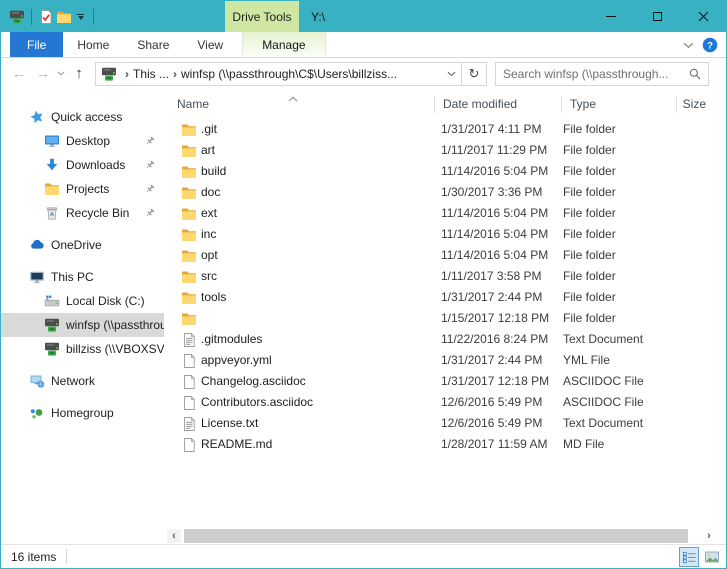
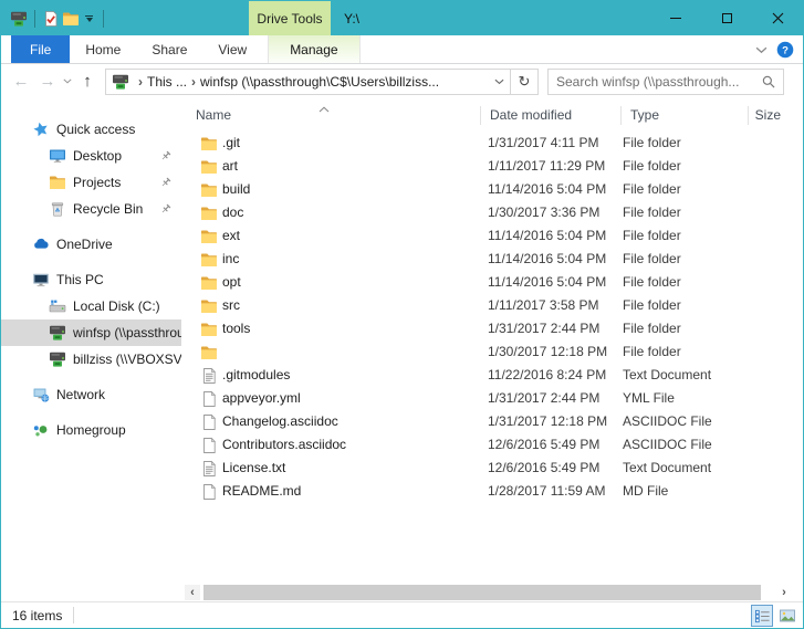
  Drive Tools
  Y:\
  File
  Home
  Share
  View
  Manage
  ?
  ←
  →
  ↑
  ›
  This ...
  ›
  winfsp (\\passthrough\C$\Users\billziss...
  ↻
  Search winfsp (\\passthrough...
  Quick access
  Desktop
- Downloads
  Projects
  Recycle Bin
  OneDrive
  This PC
  Local Disk (C:)
  winfsp (\\passthrou
  billziss (\\VBOXSV
  Network
  Homegroup
  Name
  Date modified
  Type
  Size
  .git
  1/31/2017 4:11 PM
  File folder
  art
  1/11/2017 11:29 PM
  File folder
  build
  11/14/2016 5:04 PM
  File folder
  doc
  1/30/2017 3:36 PM
  File folder
  ext
  11/14/2016 5:04 PM
  File folder
  inc
  11/14/2016 5:04 PM
  File folder
  opt
  11/14/2016 5:04 PM
  File folder
  src
  1/11/2017 3:58 PM
  File folder
  tools
  1/31/2017 2:44 PM
  File folder
- 1/15/2017 12:18 PM
+ 1/30/2017 12:18 PM
  File folder
  .gitmodules
  11/22/2016 8:24 PM
  Text Document
  appveyor.yml
  1/31/2017 2:44 PM
  YML File
  Changelog.asciidoc
  1/31/2017 12:18 PM
  ASCIIDOC File
  Contributors.asciidoc
  12/6/2016 5:49 PM
  ASCIIDOC File
  License.txt
  12/6/2016 5:49 PM
  Text Document
  README.md
  1/28/2017 11:59 AM
  MD File
  ‹
  ›
  16 items
